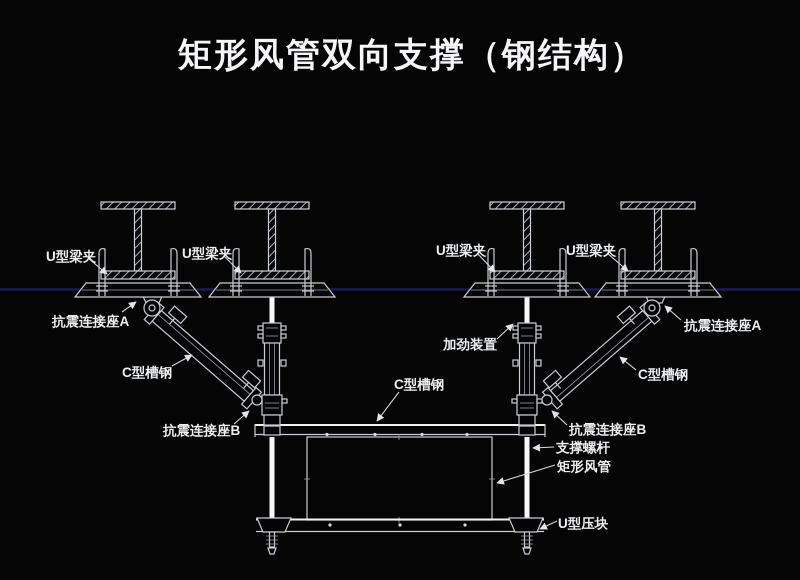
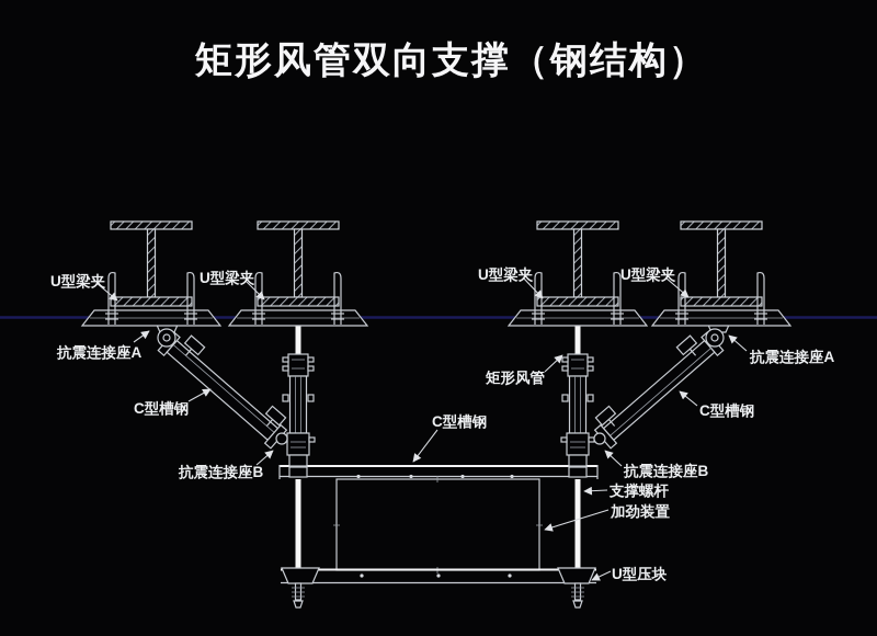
  矩形风管双向支撑（钢结构）
  U型梁夹
  U型梁夹
  U型梁夹
  U型梁夹
  抗震连接座A
  抗震连接座A
  C型槽钢
  C型槽钢
  C型槽钢
- 加劲装置
+ 矩形风管
  抗震连接座B
  抗震连接座B
  支撑螺杆
- 矩形风管
+ 加劲装置
  U型压块
